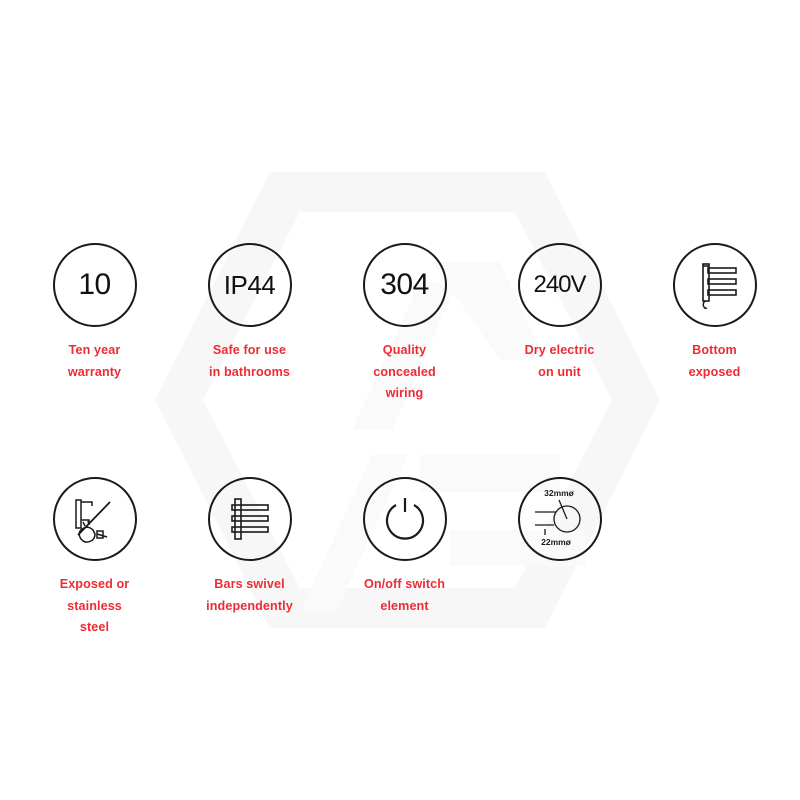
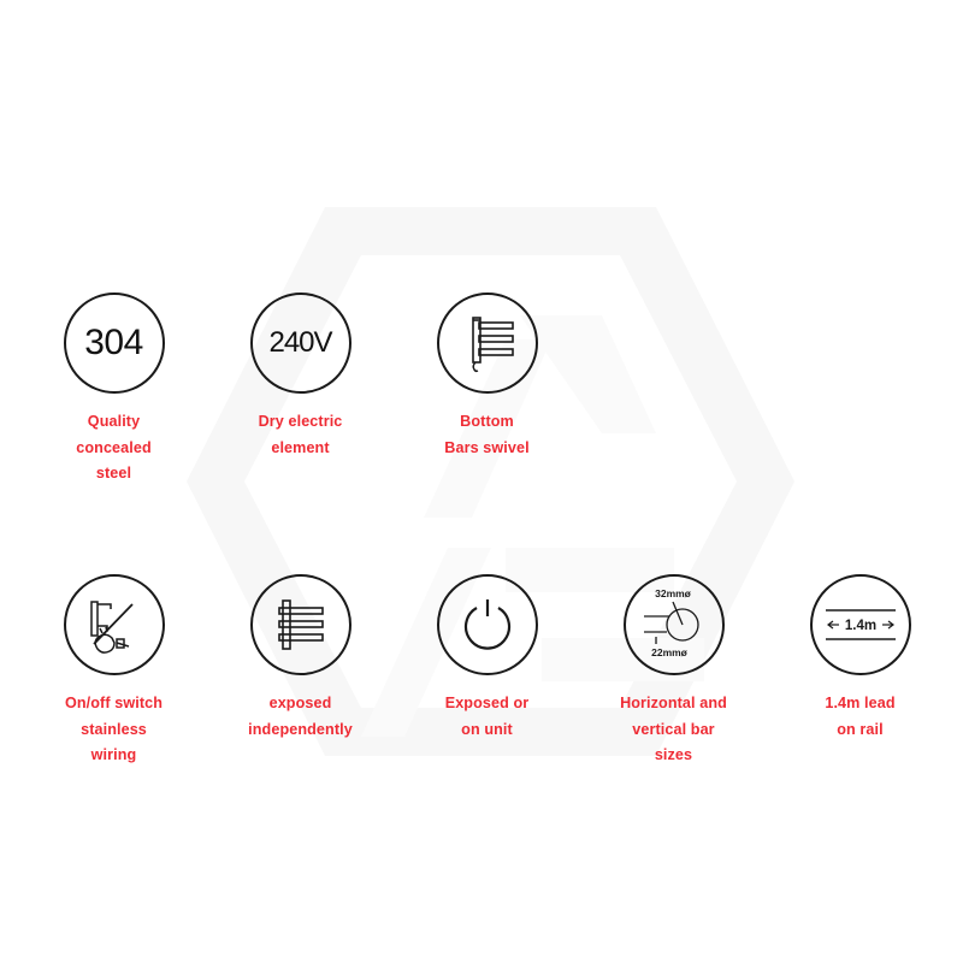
- 10
- Ten year
- warranty
- IP44
- Safe for use
- in bathrooms
  304
  Quality
  concealed
- wiring
+ steel
  240V
  Dry electric
- on unit
+ element
  Bottom
- exposed
+ Bars swivel
- Exposed or
+ On/off switch
  stainless
- steel
+ wiring
- Bars swivel
+ exposed
  independently
- On/off switch
+ Exposed or
- element
+ on unit
  32mmø
  22mmø
+ Horizontal and
+ vertical bar
+ sizes
+ 1.4m
+ 1.4m lead
+ on rail
